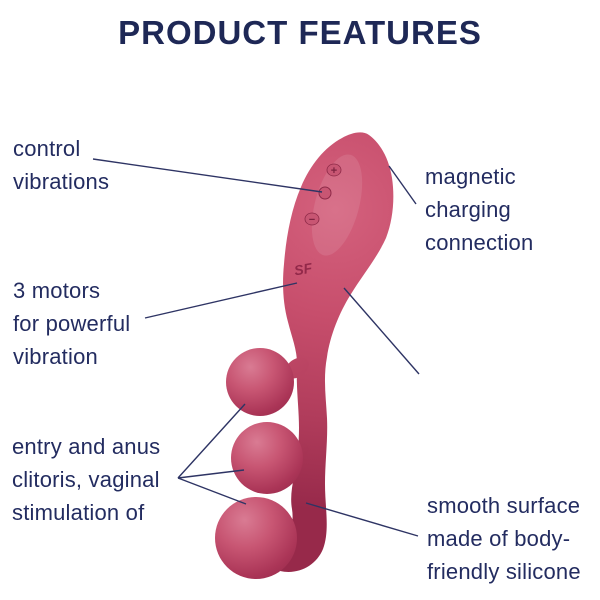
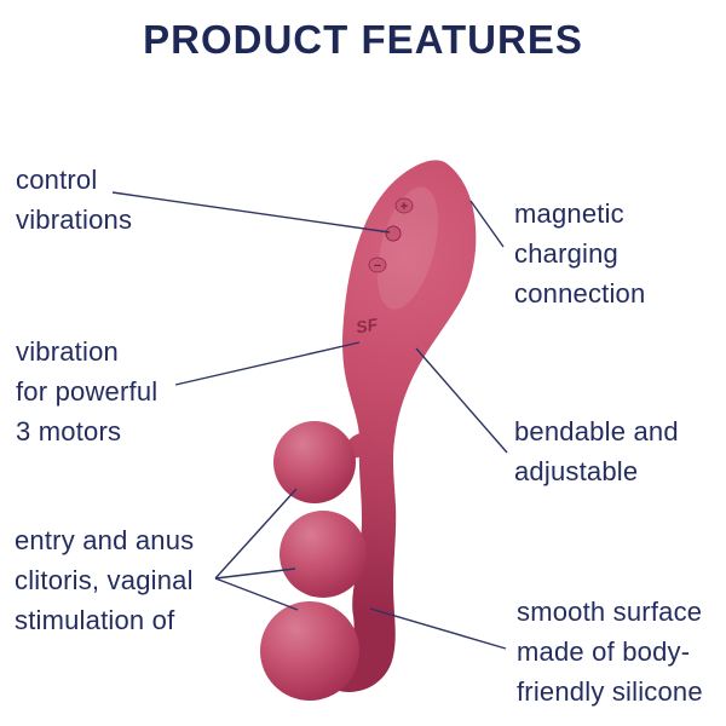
  PRODUCT FEATURES
  +
  −
  control
  vibrations
  magnetic
  charging
  connection
- 3 motors
+ vibration
  for powerful
- vibration
+ 3 motors
+ bendable and
+ adjustable
  entry and anus
  clitoris, vaginal
  stimulation of
  smooth surface
  made of body-
  friendly silicone
